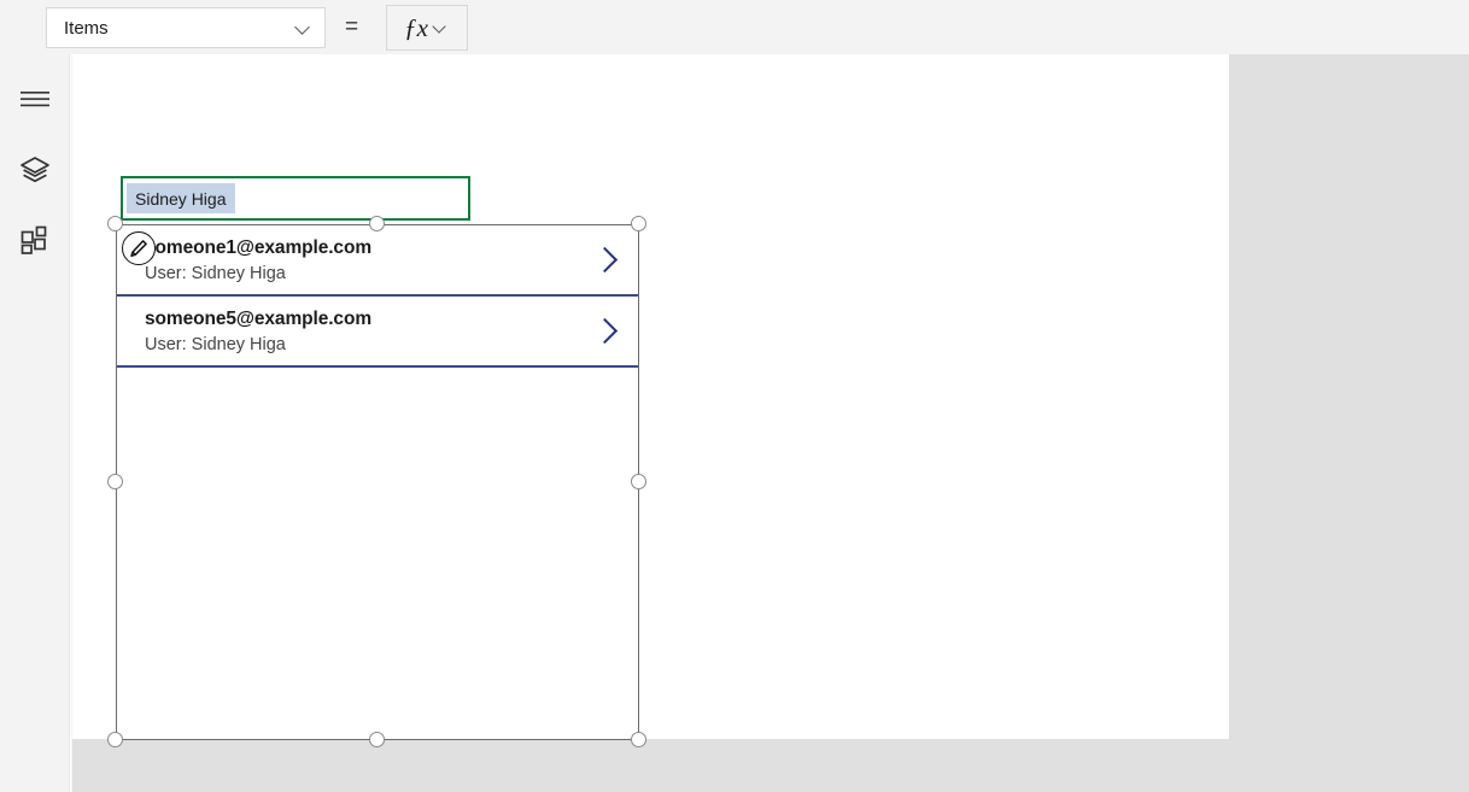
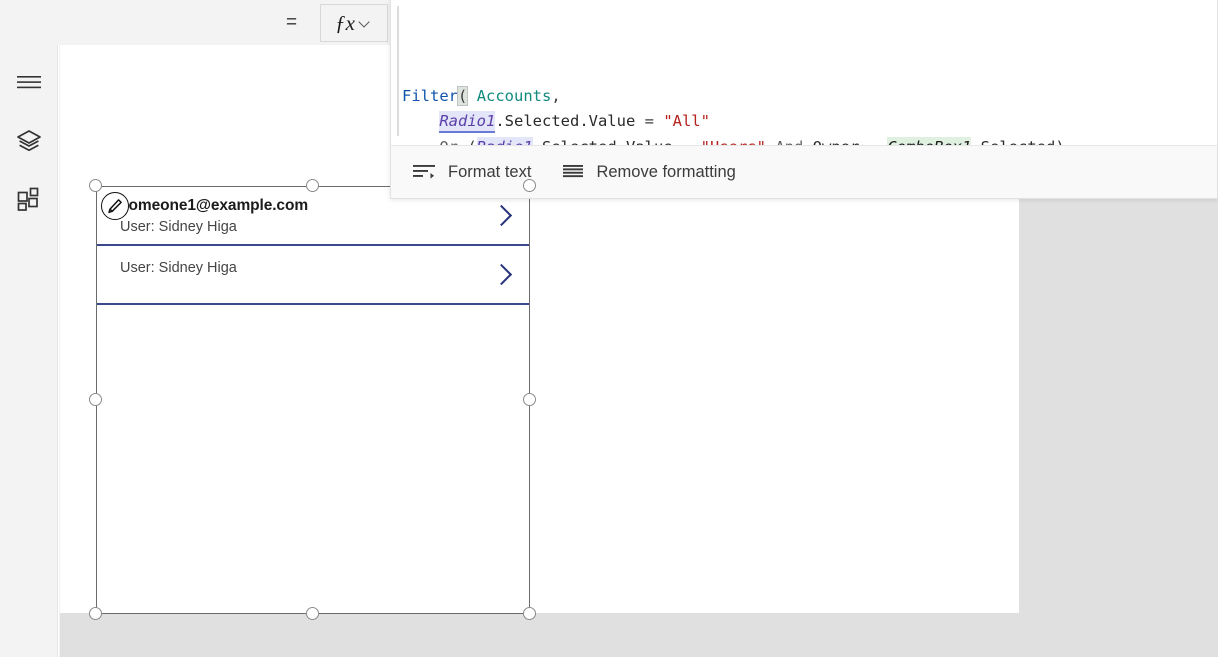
- Items
  =
  ƒx
- Sidney Higa
  omeone1@example.com
  User: Sidney Higa
- someone5@example.com
  User: Sidney Higa
+ Filter( Accounts,
+ Radio1.Selected.Value = "All"
+ Format text
+ Remove formatting
